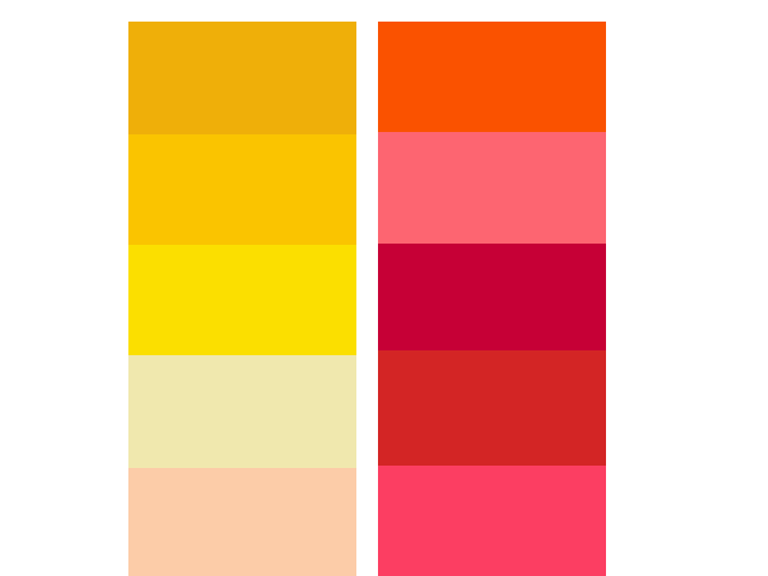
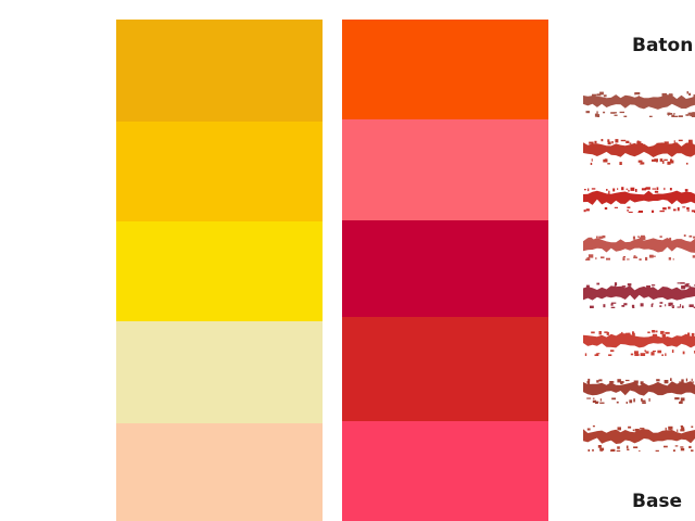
+ Baton
+ Base
